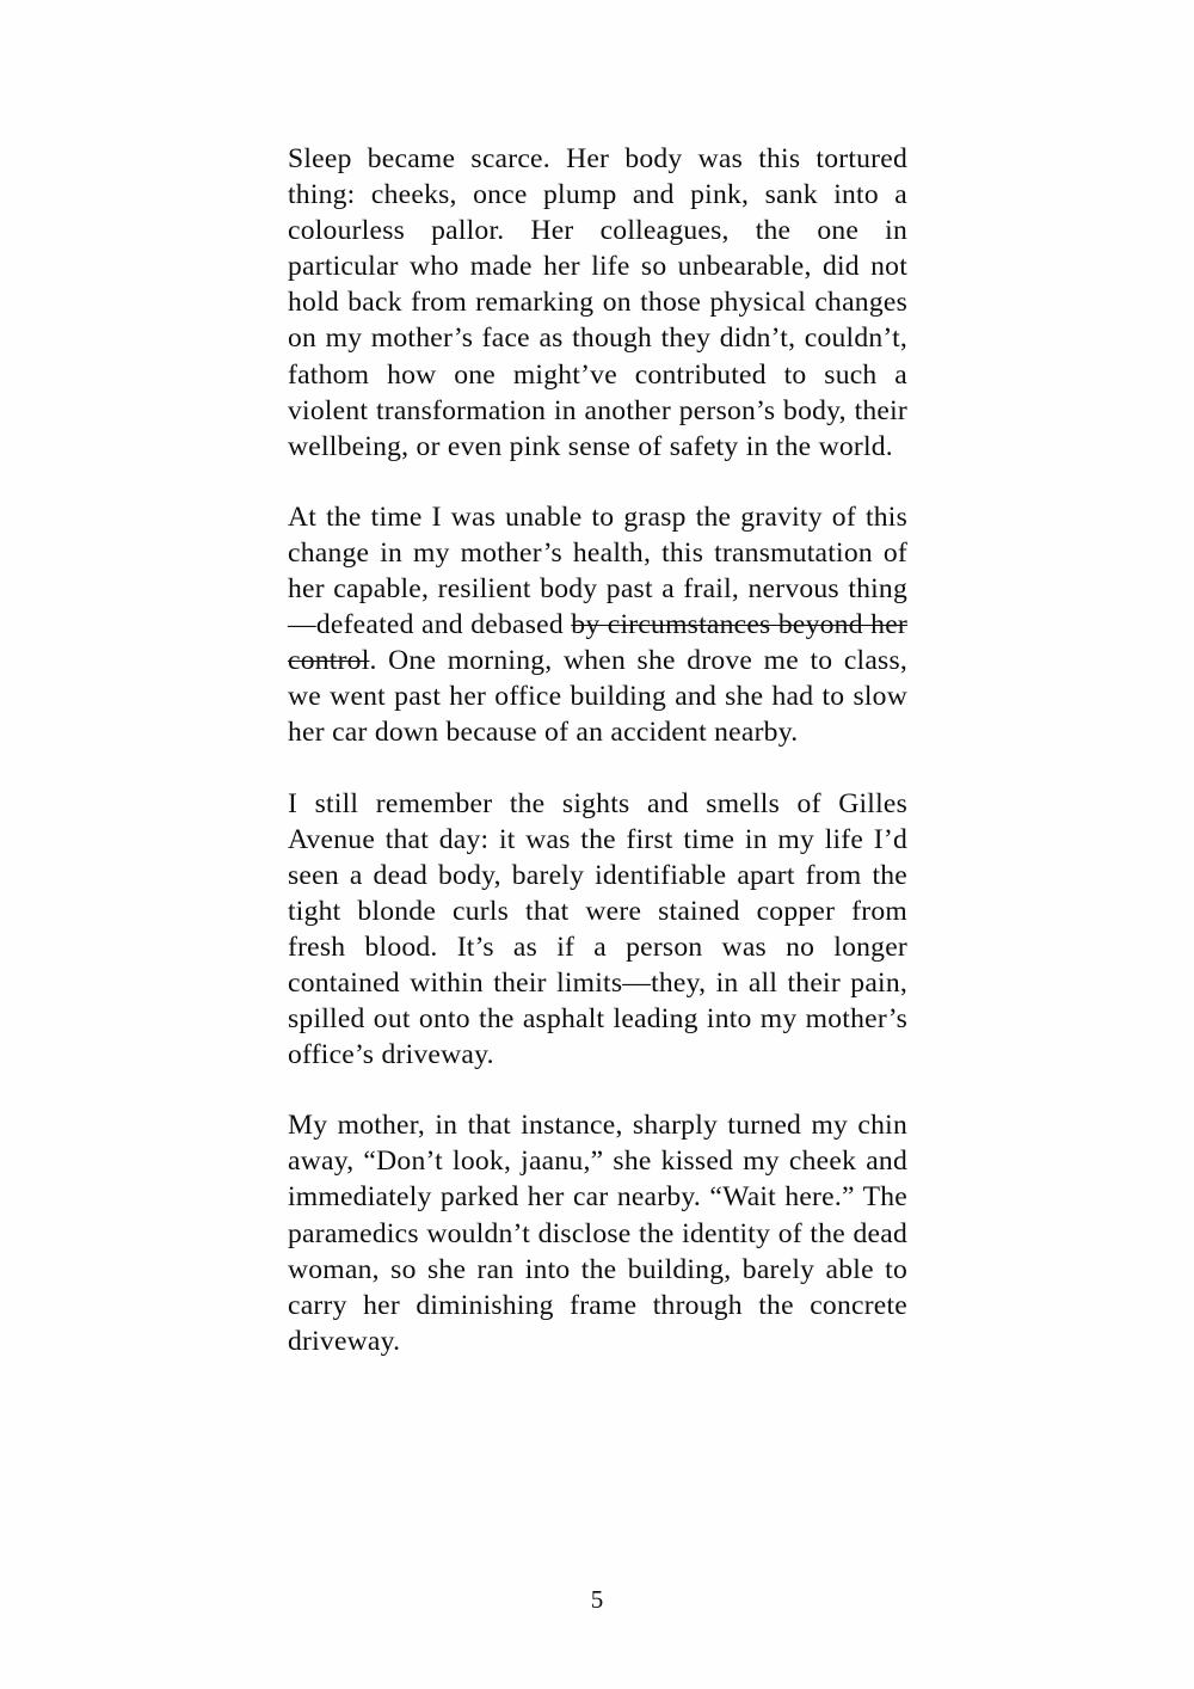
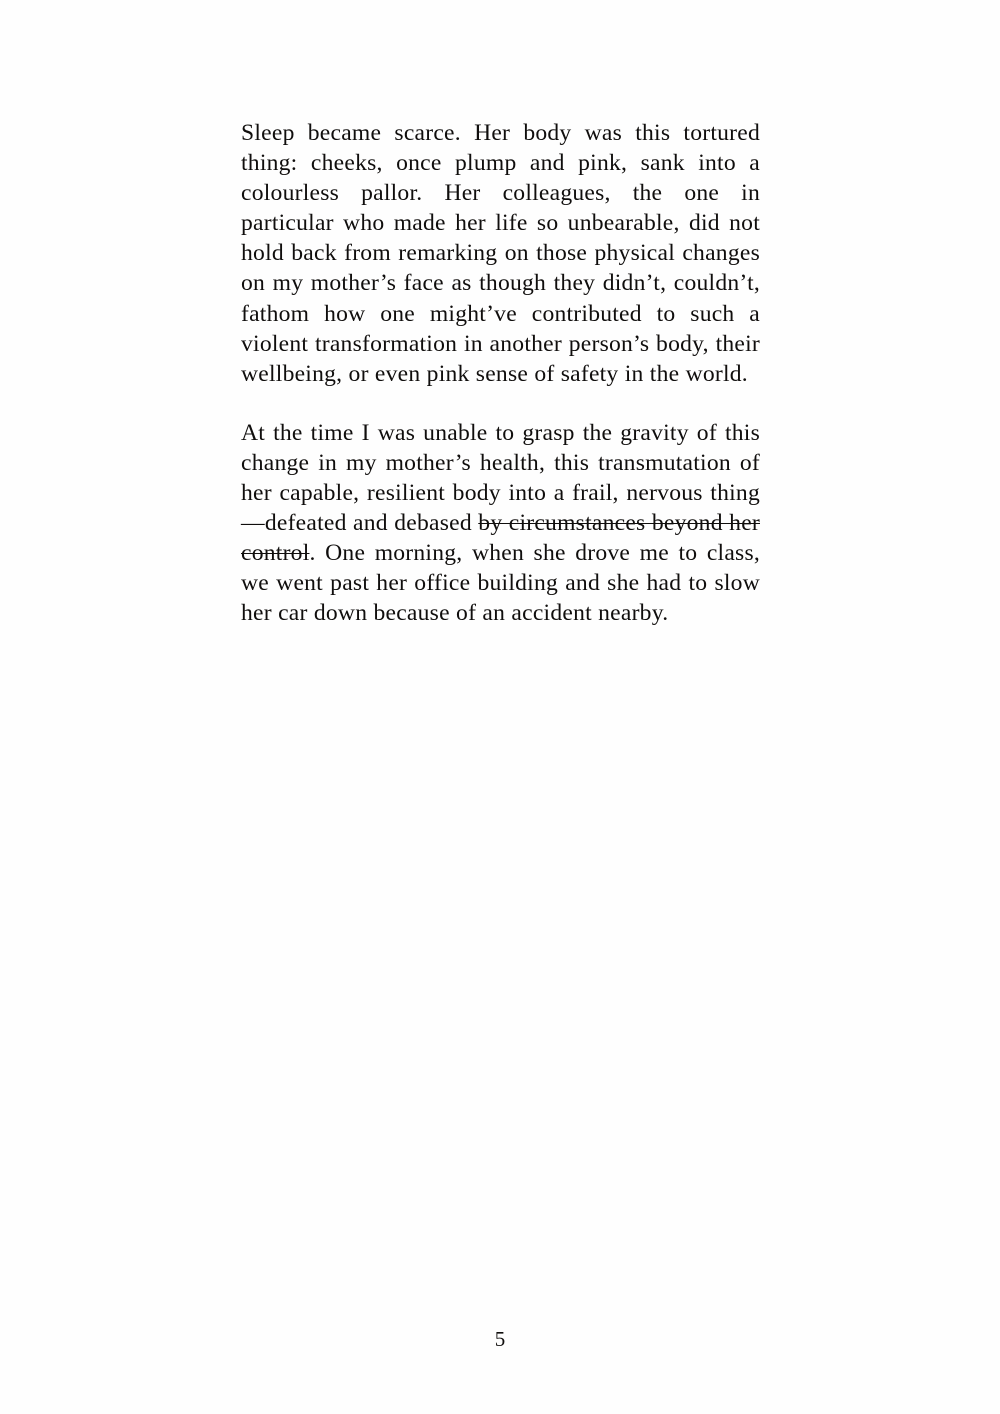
  Sleep became scarce. Her body was this tortured thing: cheeks, once plump and pink, sank into a colourless pallor. Her colleagues, the one in particular who made her life so unbearable, did not hold back from remarking on those physical changes on my mother’s face as though they didn’t, couldn’t, fathom how one might’ve contributed to such a violent transformation in another person’s body, their wellbeing, or even pink sense of safety in the world.
- At the time I was unable to grasp the gravity of this change in my mother’s health, this transmutation of her capable, resilient body past a frail, nervous thing—defeated and debased by circumstances beyond her control. One morning, when she drove me to class, we went past her office building and she had to slow her car down because of an accident nearby.
+ At the time I was unable to grasp the gravity of this change in my mother’s health, this transmutation of her capable, resilient body into a frail, nervous thing—defeated and debased by circumstances beyond her control. One morning, when she drove me to class, we went past her office building and she had to slow her car down because of an accident nearby.
- I still remember the sights and smells of Gilles Avenue that day: it was the first time in my life I’d seen a dead body, barely identifiable apart from the tight blonde curls that were stained copper from fresh blood. It’s as if a person was no longer contained within their limits—they, in all their pain, spilled out onto the asphalt leading into my mother’s office’s driveway.
- My mother, in that instance, sharply turned my chin away, “Don’t look, jaanu,” she kissed my cheek and immediately parked her car nearby. “Wait here.” The paramedics wouldn’t disclose the identity of the dead woman, so she ran into the building, barely able to carry her diminishing frame through the concrete driveway.
  5
